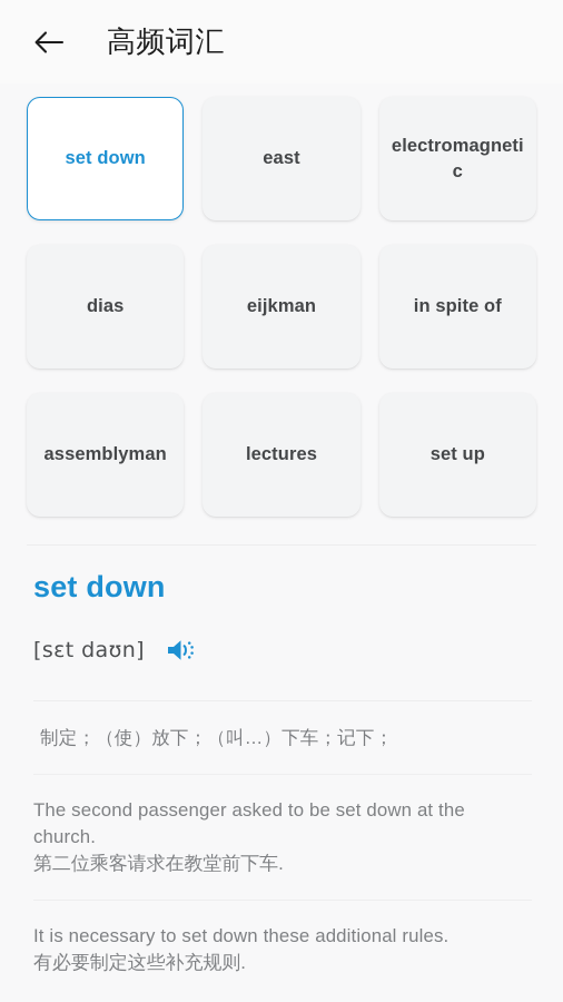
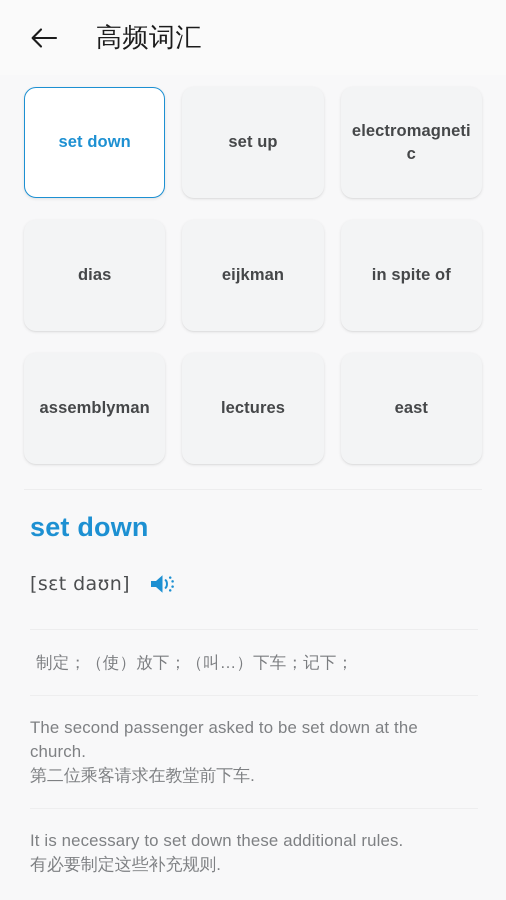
  高频词汇
  set down
- east
+ set up
  electromagnetic
  dias
  eijkman
  in spite of
  assemblyman
  lectures
- set up
+ east
  set down
  [sɛt daʊn]
  制定；（使）放下；（叫…）下车；记下；
  The second passenger asked to be set down at the church.
  第二位乘客请求在教堂前下车.
  It is necessary to set down these additional rules.
  有必要制定这些补充规则.
